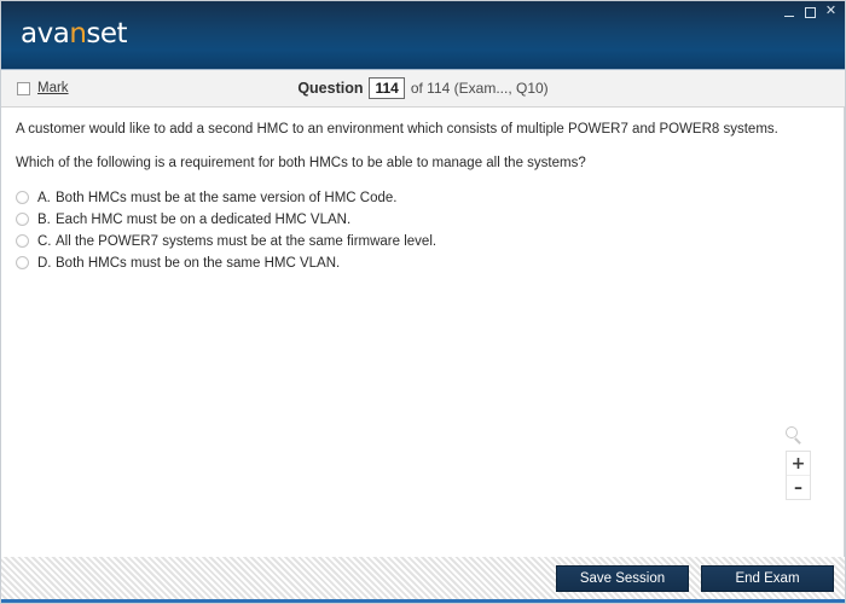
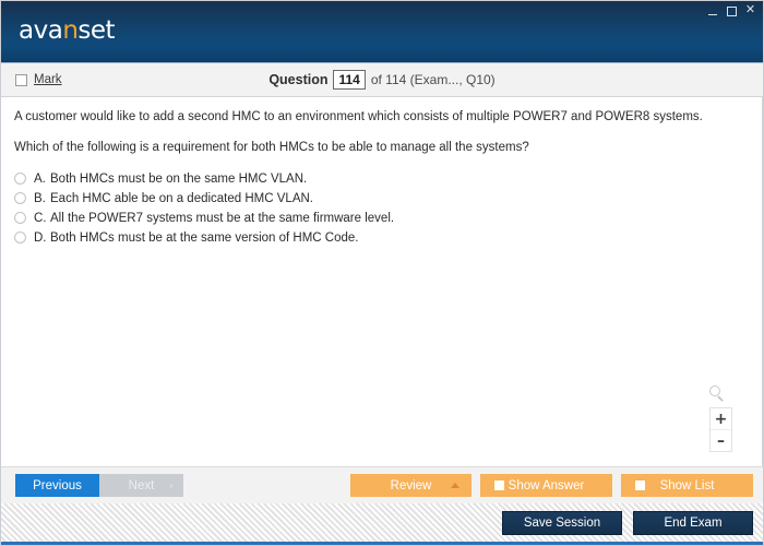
  avanset
  ✕
  Mark
  Question
  114
  of 114 (Exam..., Q10)
  A customer would like to add a second HMC to an environment which consists of multiple POWER7 and POWER8 systems.
  Which of the following is a requirement for both HMCs to be able to manage all the systems?
- A. Both HMCs must be at the same version of HMC Code.
+ A. Both HMCs must be on the same HMC VLAN.
- B. Each HMC must be on a dedicated HMC VLAN.
+ B. Each HMC able be on a dedicated HMC VLAN.
  C. All the POWER7 systems must be at the same firmware level.
- D. Both HMCs must be on the same HMC VLAN.
+ D. Both HMCs must be at the same version of HMC Code.
  +
  –
+ Previous
+ Next
+ Review
+ Show Answer
+ Show List
  Save Session
  End Exam
